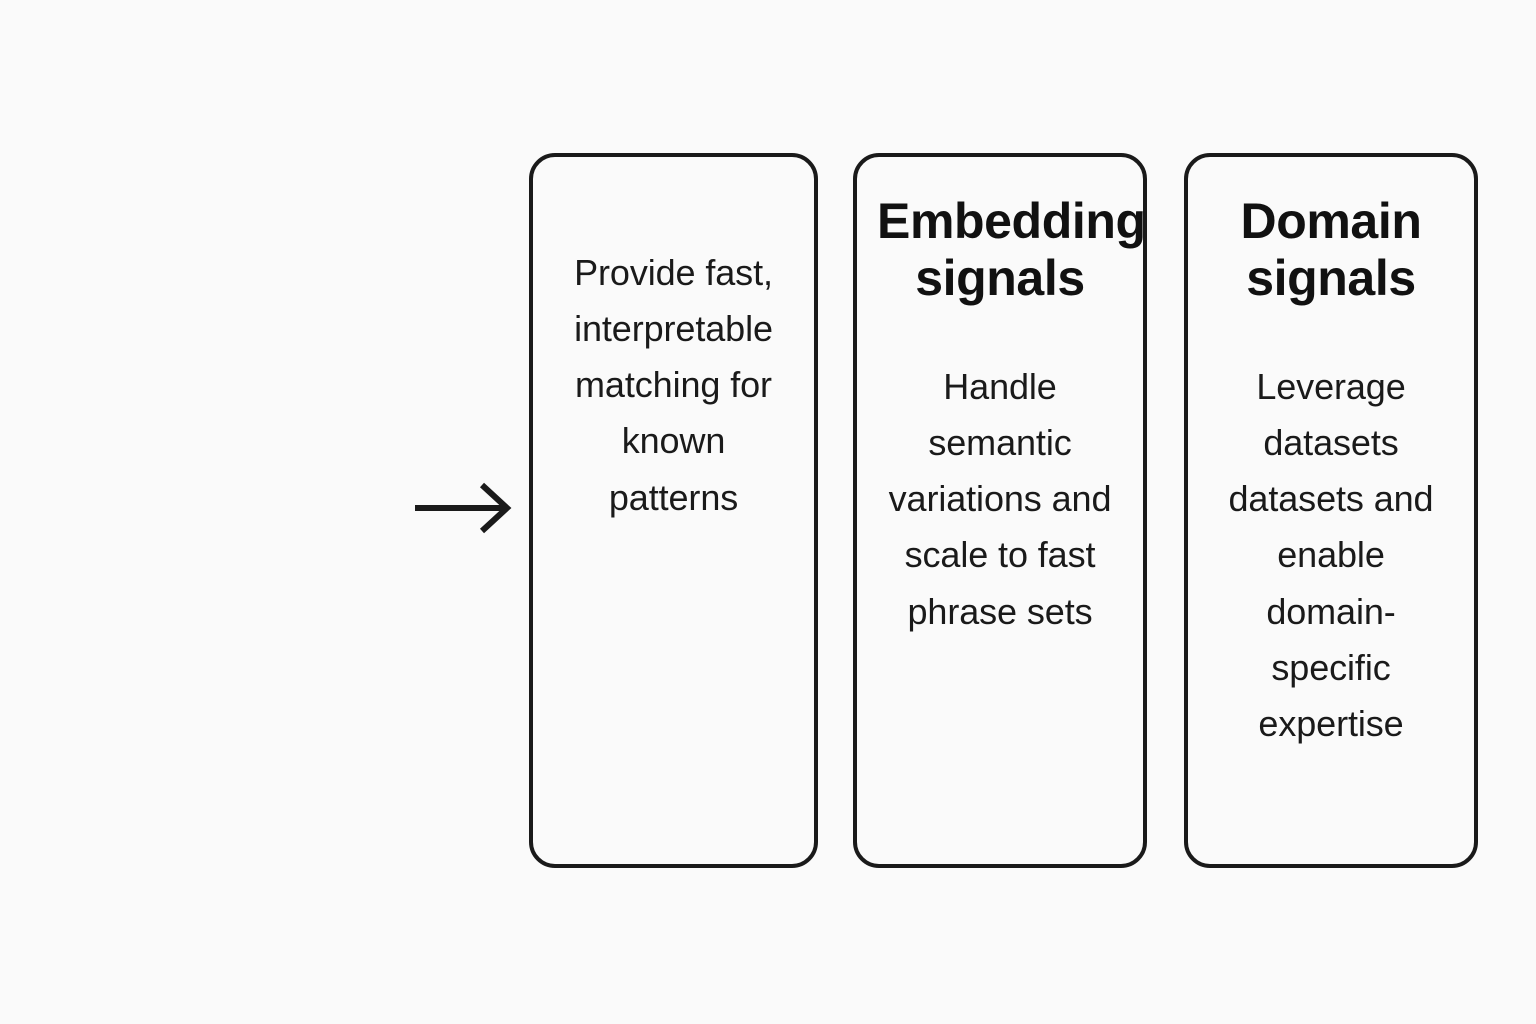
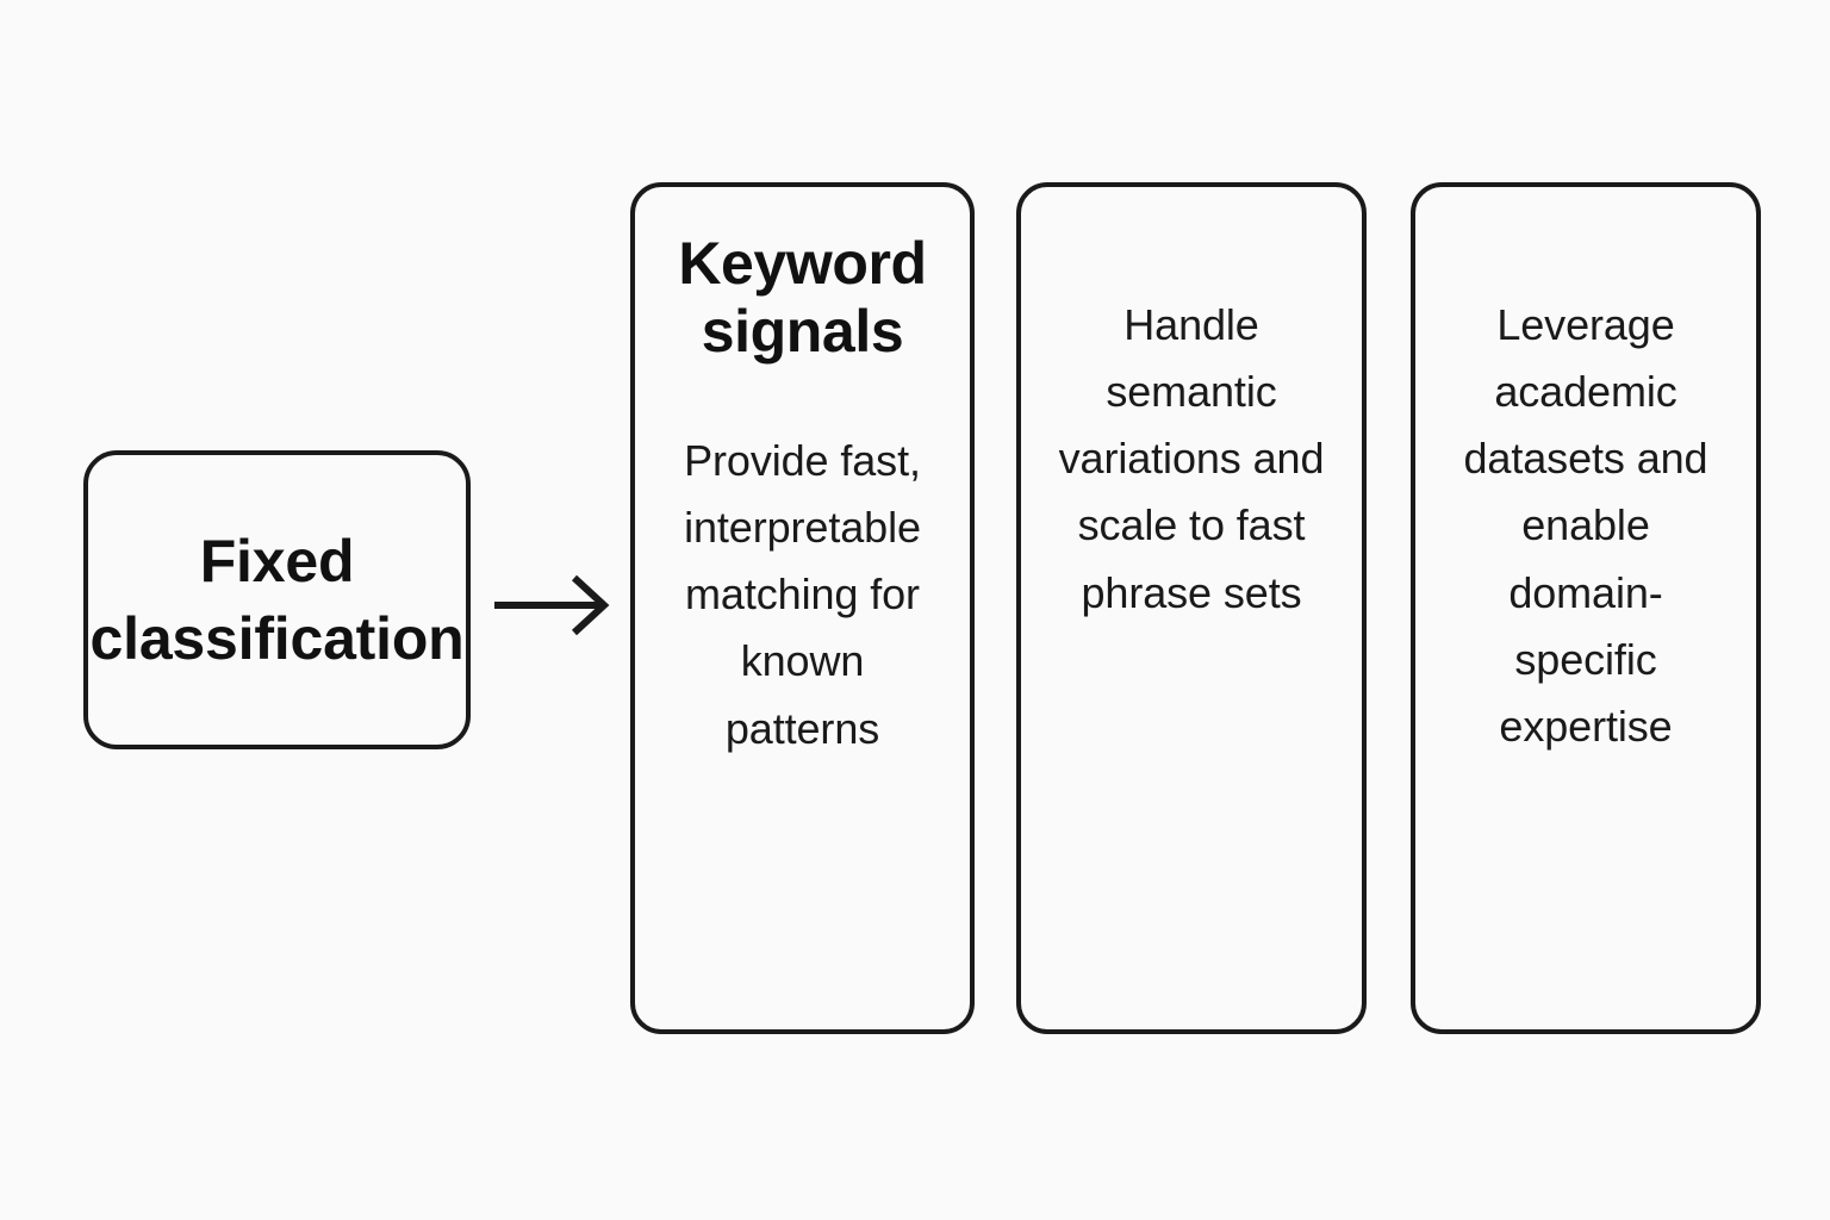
+ Fixed classification
+ Keyword signals
  Provide fast, interpretable matching for known patterns
- Embedding signals
  Handle semantic variations and scale to fast phrase sets
- Domain signals
- Leverage datasets datasets and enable domain-specific expertise
+ Leverage academic datasets and enable domain-specific expertise
